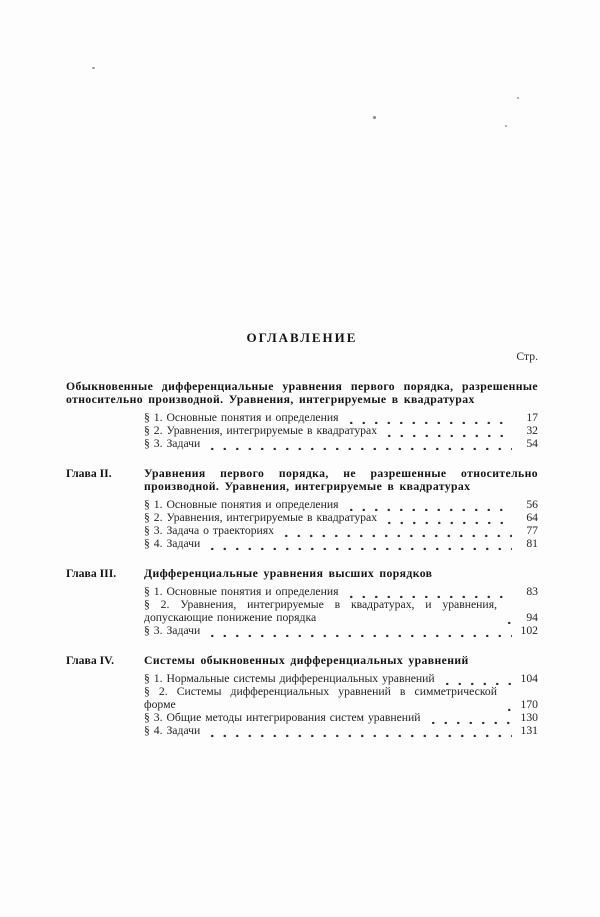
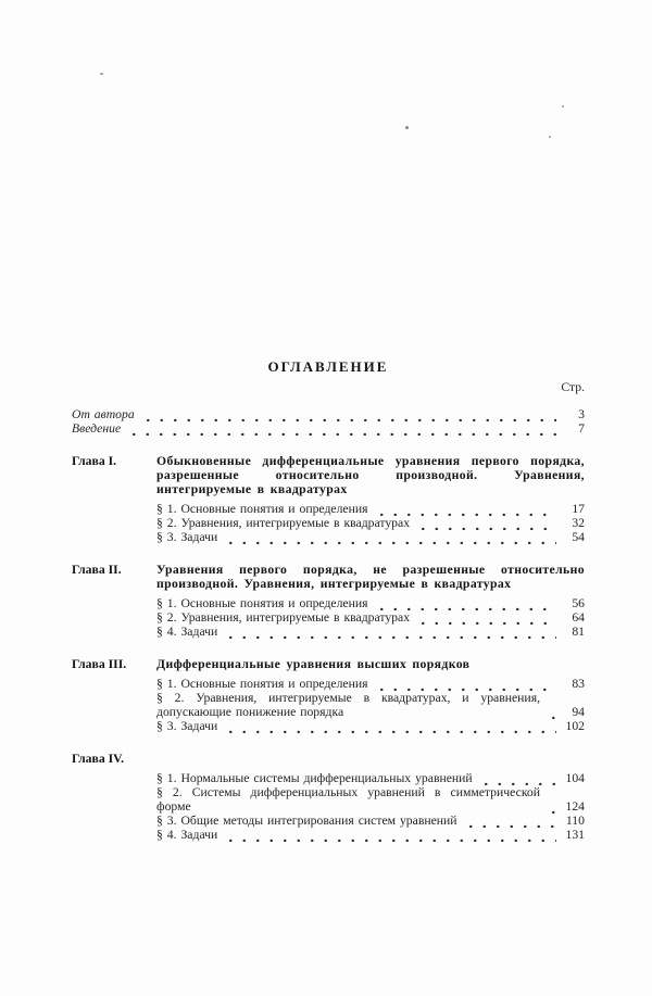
  ОГЛАВЛЕНИЕ
  Стр.
+ От автора
+ 3
+ Введение
+ 7
+ Глава I.
  Обыкновенные дифференциальные уравнения первого по­рядка, разрешенные относительно производной. Уравнения, интегрируемые в квадратурах
  § 1. Основные понятия и определения
  17
  § 2. Уравнения, интегрируемые в квадратурах
  32
  § 3. Задачи
  54
  Глава II.
  Уравнения первого порядка, не разрешенные относительно производной. Уравнения, интегрируемые в квадратурах
  § 1. Основные понятия и определения
  56
  § 2. Уравнения, интегрируемые в квадратурах
  64
- § 3. Задача о траекториях
- 77
  § 4. Задачи
  81
  Глава III.
  Дифференциальные уравнения высших порядков
  § 1. Основные понятия и определения
  83
  § 2. Уравнения, интегрируемые в квадратурах, и уравне­ния, допускающие понижение порядка
  94
  § 3. Задачи
  102
  Глава IV.
- Системы обыкновенных дифференциальных уравнений
  § 1. Нормальные системы дифференциальных уравнений
  104
  § 2. Системы дифференциальных уравнений в симметриче­ской форме
- 170
+ 124
  § 3. Общие методы интегрирования систем уравнений
- 130
+ 110
  § 4. Задачи
  131
